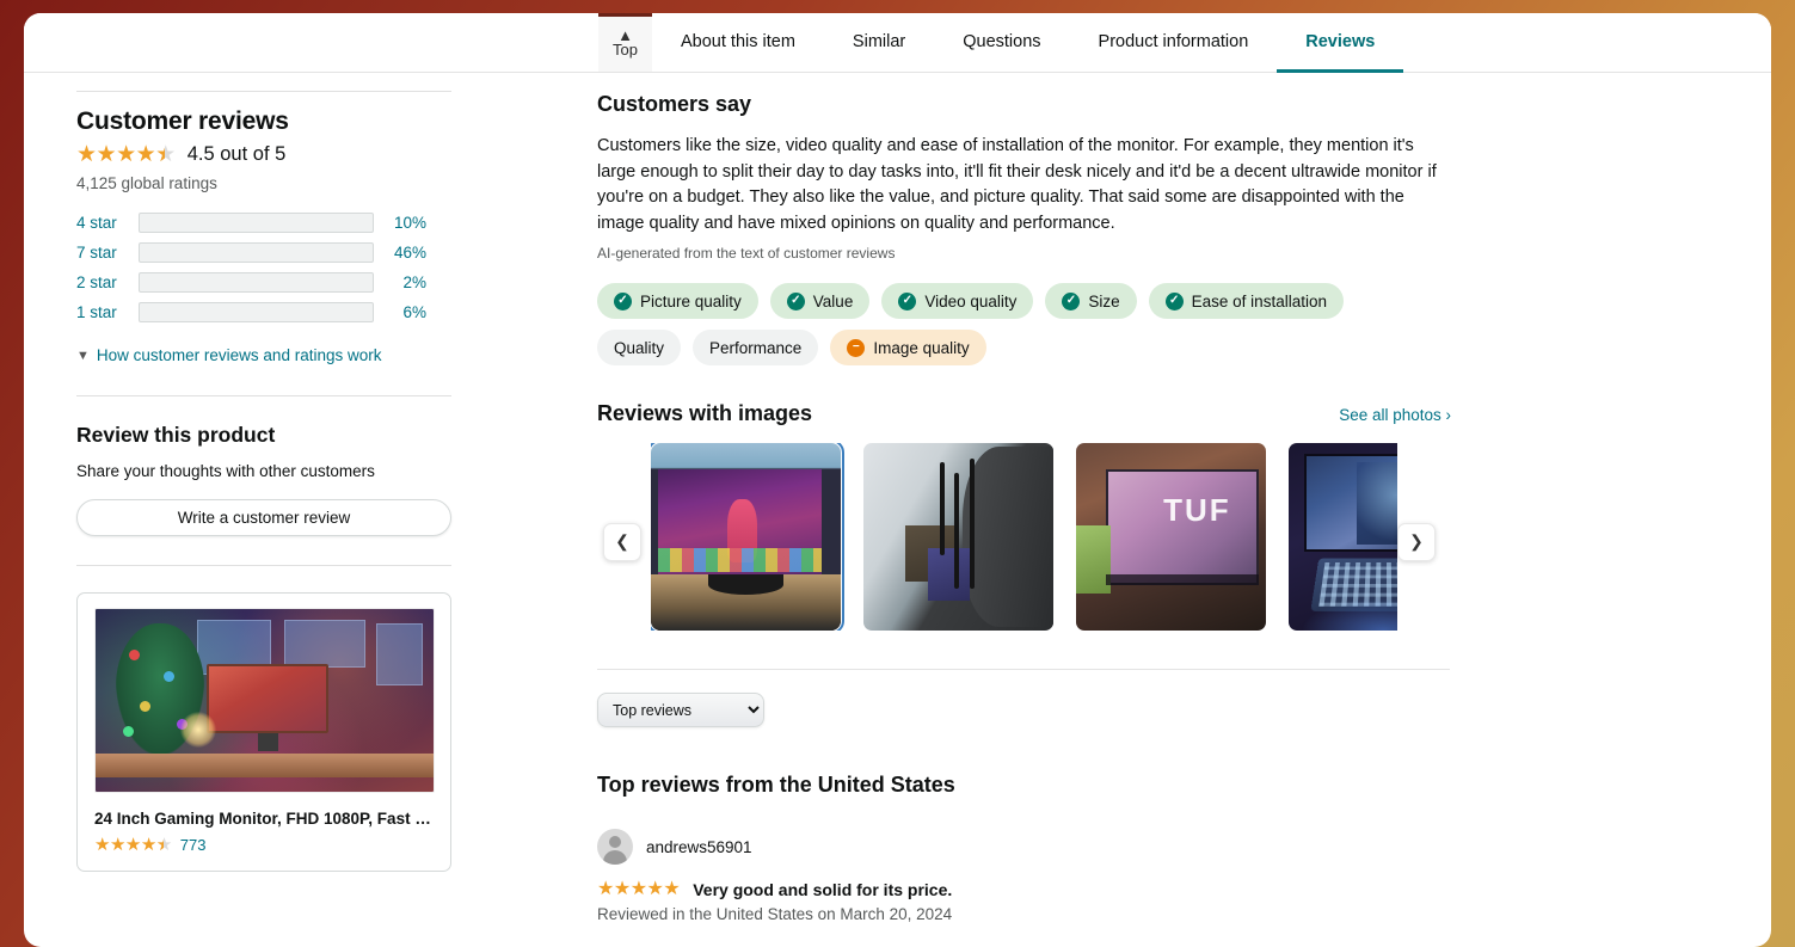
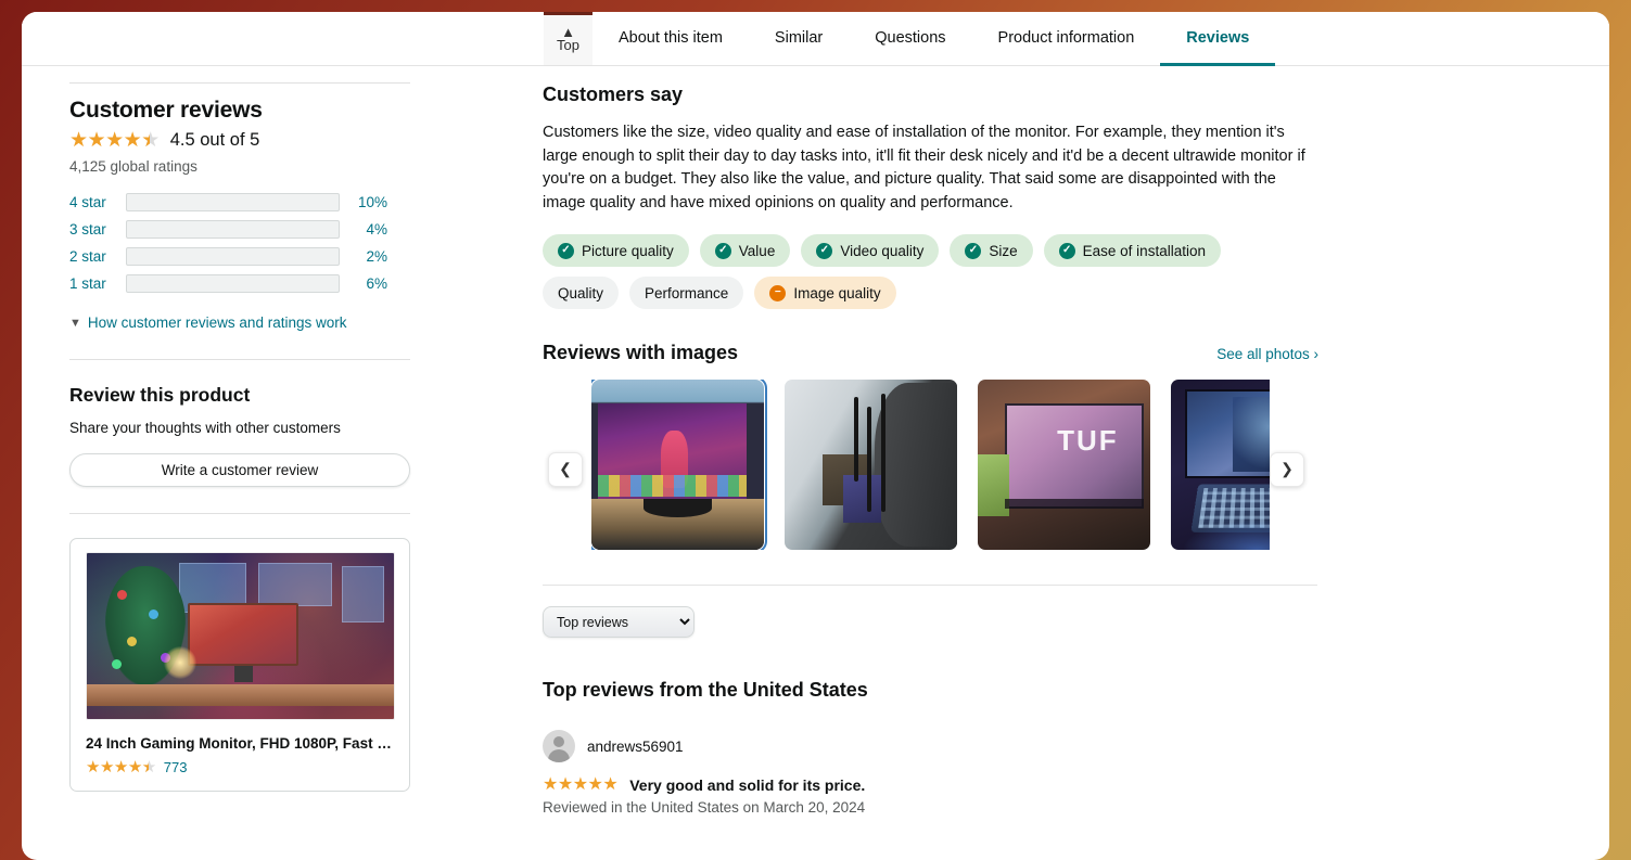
  ▲
  Top
  About this item
  Similar
  Questions
  Product information
  Reviews
  Customer reviews
  ★
  ★
  ★
  ★
  ★
  4.5 out of 5
  4,125 global ratings
  4 star
  10%
- 7 star
+ 3 star
- 46%
+ 4%
  2 star
  2%
  1 star
  6%
  ▼
  How customer reviews and ratings work
  Review this product
  Share your thoughts with other customers
  Write a customer review
  24 Inch Gaming Monitor, FHD 1080P, Fast IP
  ★
  ★
  ★
  ★
  ★
  773
  Customers say
  Customers like the size, video quality and ease of installation of the monitor. For example, they mention it's large enough to split their day to day tasks into, it'll fit their desk nicely and it'd be a decent ultrawide monitor if you're on a budget. They also like the value, and picture quality. That said some are disappointed with the image quality and have mixed opinions on quality and performance.
- AI-generated from the text of customer reviews
  ✓
  Picture quality
  ✓
  Value
  ✓
  Video quality
  ✓
  Size
  ✓
  Ease of installation
  Quality
  Performance
  −
  Image quality
  Reviews with images
  See all photos ›
  ❮
  TUF
  ❯
  Top reviews
  Top reviews from the United States
  andrews56901
  ★
  ★
  ★
  ★
  ★
  Very good and solid for its price.
  Reviewed in the United States on March 20, 2024
